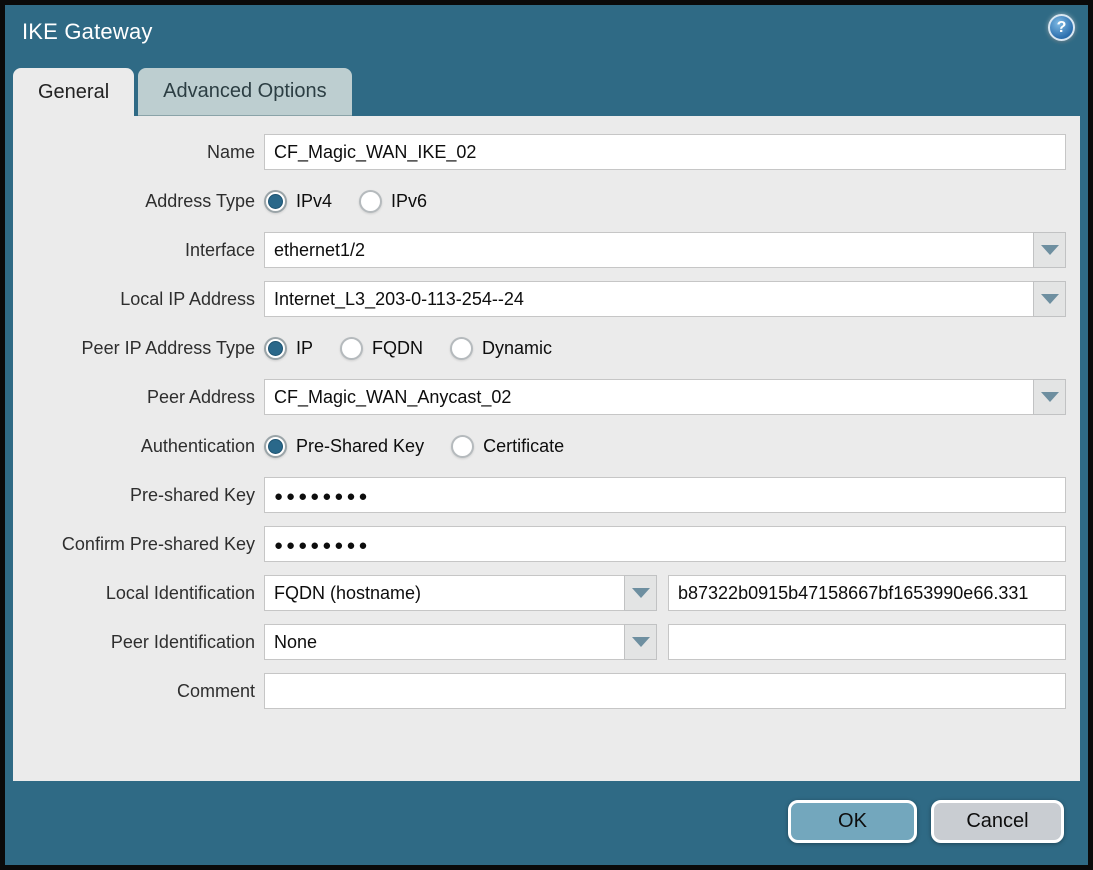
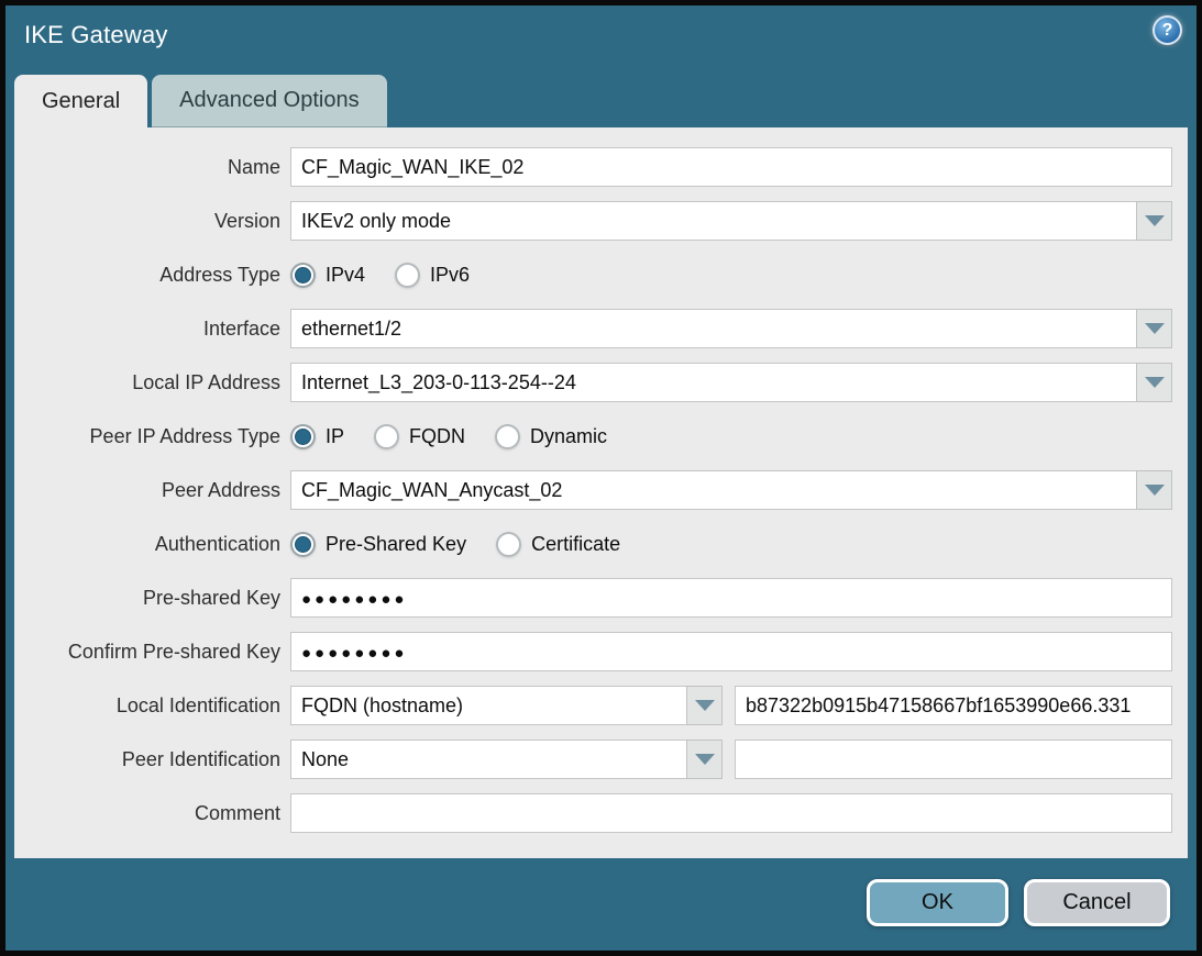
  IKE Gateway
  ?
  General
  Advanced Options
  Name
  CF_Magic_WAN_IKE_02
+ Version
+ IKEv2 only mode
  Address Type
  IPv4
  IPv6
  Interface
  ethernet1/2
  Local IP Address
  Internet_L3_203-0-113-254--24
  Peer IP Address Type
  IP
  FQDN
  Dynamic
  Peer Address
  CF_Magic_WAN_Anycast_02
  Authentication
  Pre-Shared Key
  Certificate
  Pre-shared Key
  ●●●●●●●●
  Confirm Pre-shared Key
  ●●●●●●●●
  Local Identification
  FQDN (hostname)
  b87322b0915b47158667bf1653990e66.331
  Peer Identification
  None
  Comment
  OK
  Cancel
